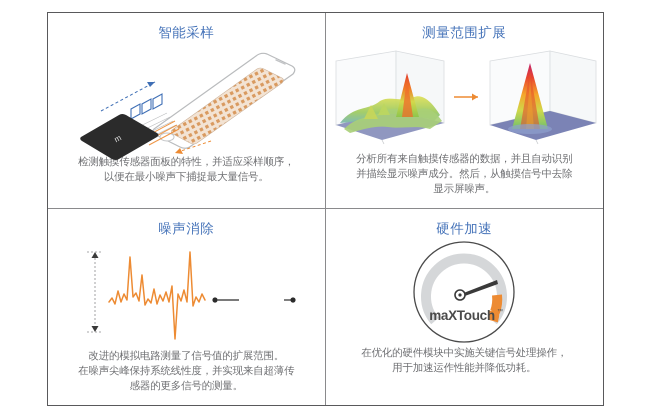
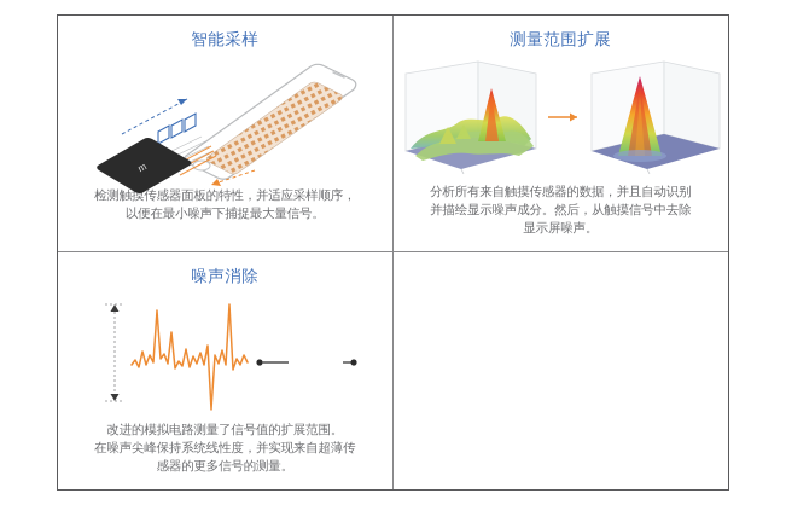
  智能采样
  检测触摸传感器面板的特性，并适应采样顺序，
  以便在最小噪声下捕捉最大量信号。
  测量范围扩展
  分析所有来自触摸传感器的数据，并且自动识别
  并描绘显示噪声成分。然后，从触摸信号中去除
  显示屏噪声。
  噪声消除
  改进的模拟电路测量了信号值的扩展范围。
  在噪声尖峰保持系统线性度，并实现来自超薄传
  感器的更多信号的测量。
- 硬件加速
- maXTouch
- 在优化的硬件模块中实施关键信号处理操作，
- 用于加速运作性能并降低功耗。
